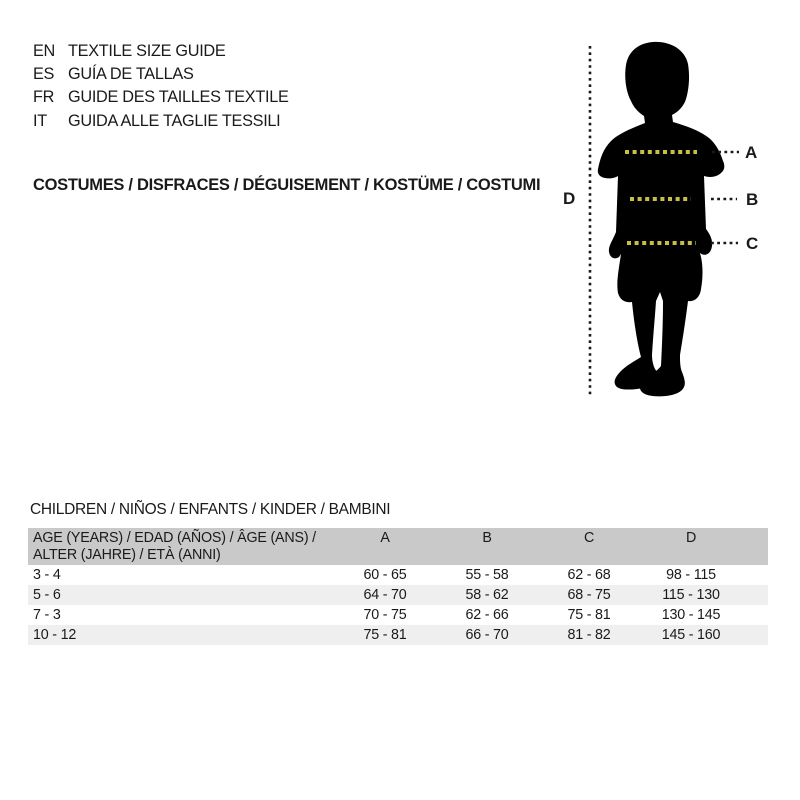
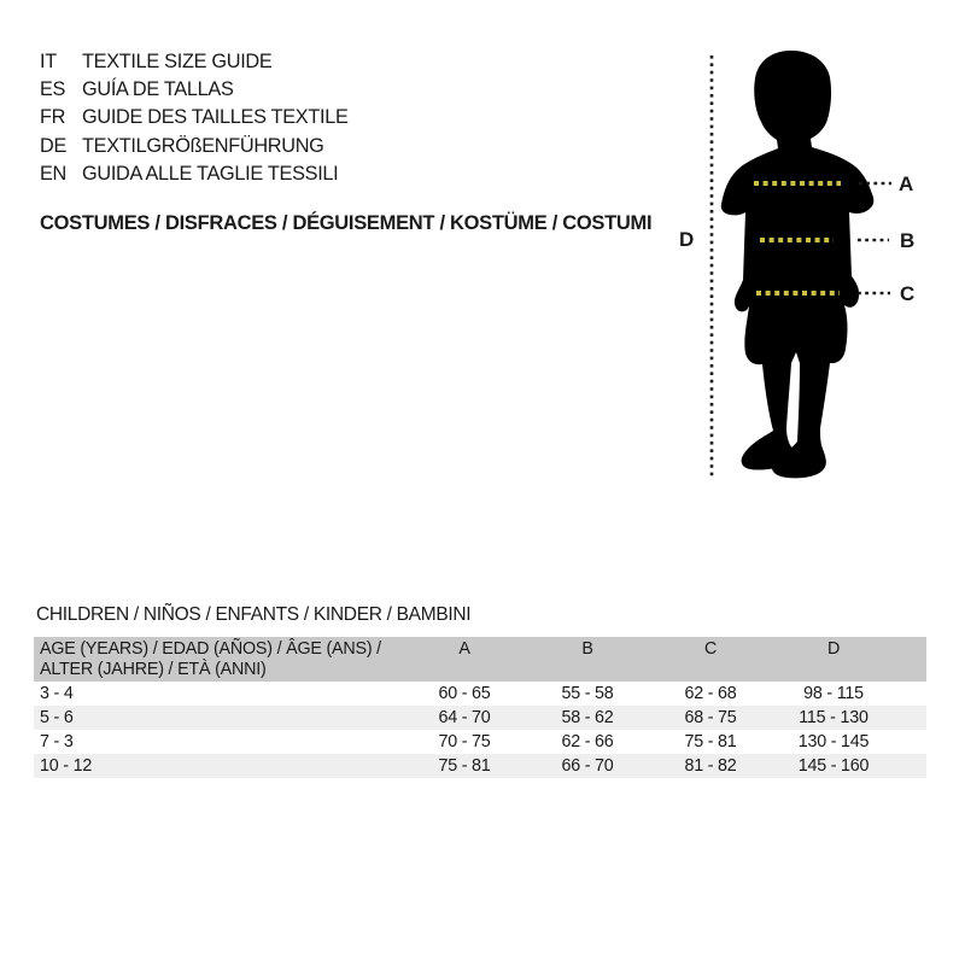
- EN
+ IT
  TEXTILE SIZE GUIDE
  ES
  GUÍA DE TALLAS
  FR
  GUIDE DES TAILLES TEXTILE
+ DE
+ TEXTILGRÖßENFÜHRUNG
- IT
+ EN
  GUIDA ALLE TAGLIE TESSILI
  COSTUMES / DISFRACES / DÉGUISEMENT / KOSTÜME / COSTUMI
  A
  B
  C
  D
  CHILDREN / NIÑOS / ENFANTS / KINDER / BAMBINI
  AGE (YEARS) / EDAD (AÑOS) / ÂGE (ANS) /
  ALTER (JAHRE) / ETÀ (ANNI)
  A
  B
  C
  D
  3 - 4
  60 - 65
  55 - 58
  62 - 68
  98 - 115
  5 - 6
  64 - 70
  58 - 62
  68 - 75
  115 - 130
  7 - 3
  70 - 75
  62 - 66
  75 - 81
  130 - 145
  10 - 12
  75 - 81
  66 - 70
  81 - 82
  145 - 160
